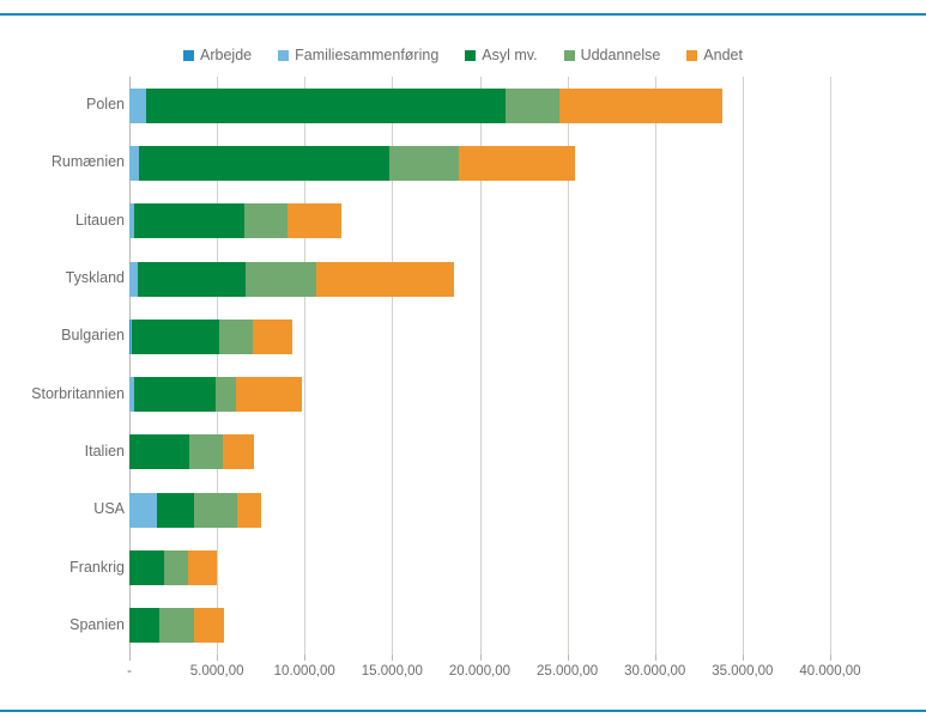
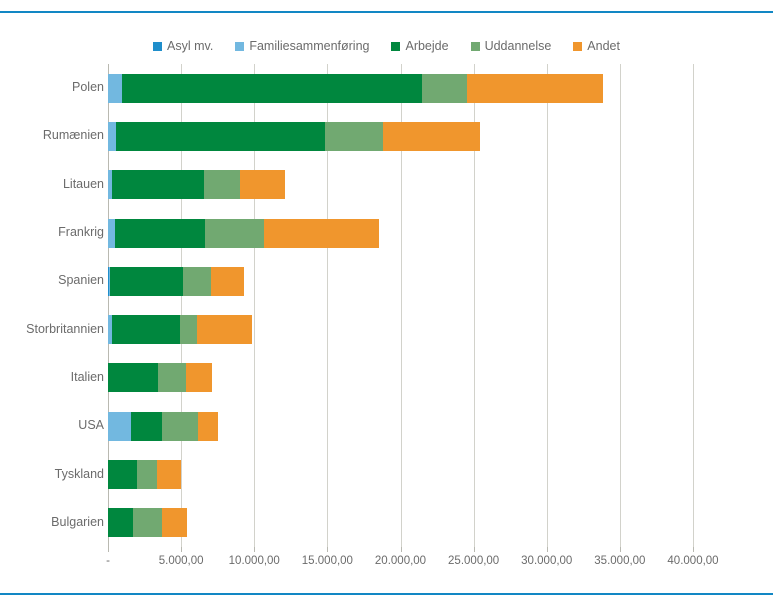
- Arbejde
+ Asyl mv.
  Familiesammenføring
- Asyl mv.
+ Arbejde
  Uddannelse
  Andet
  Polen
  Rumænien
  Litauen
- Tyskland
+ Frankrig
- Bulgarien
+ Spanien
  Storbritannien
  Italien
  USA
- Frankrig
+ Tyskland
- Spanien
+ Bulgarien
  -
  5.000,00
  10.000,00
  15.000,00
  20.000,00
  25.000,00
  30.000,00
  35.000,00
  40.000,00
